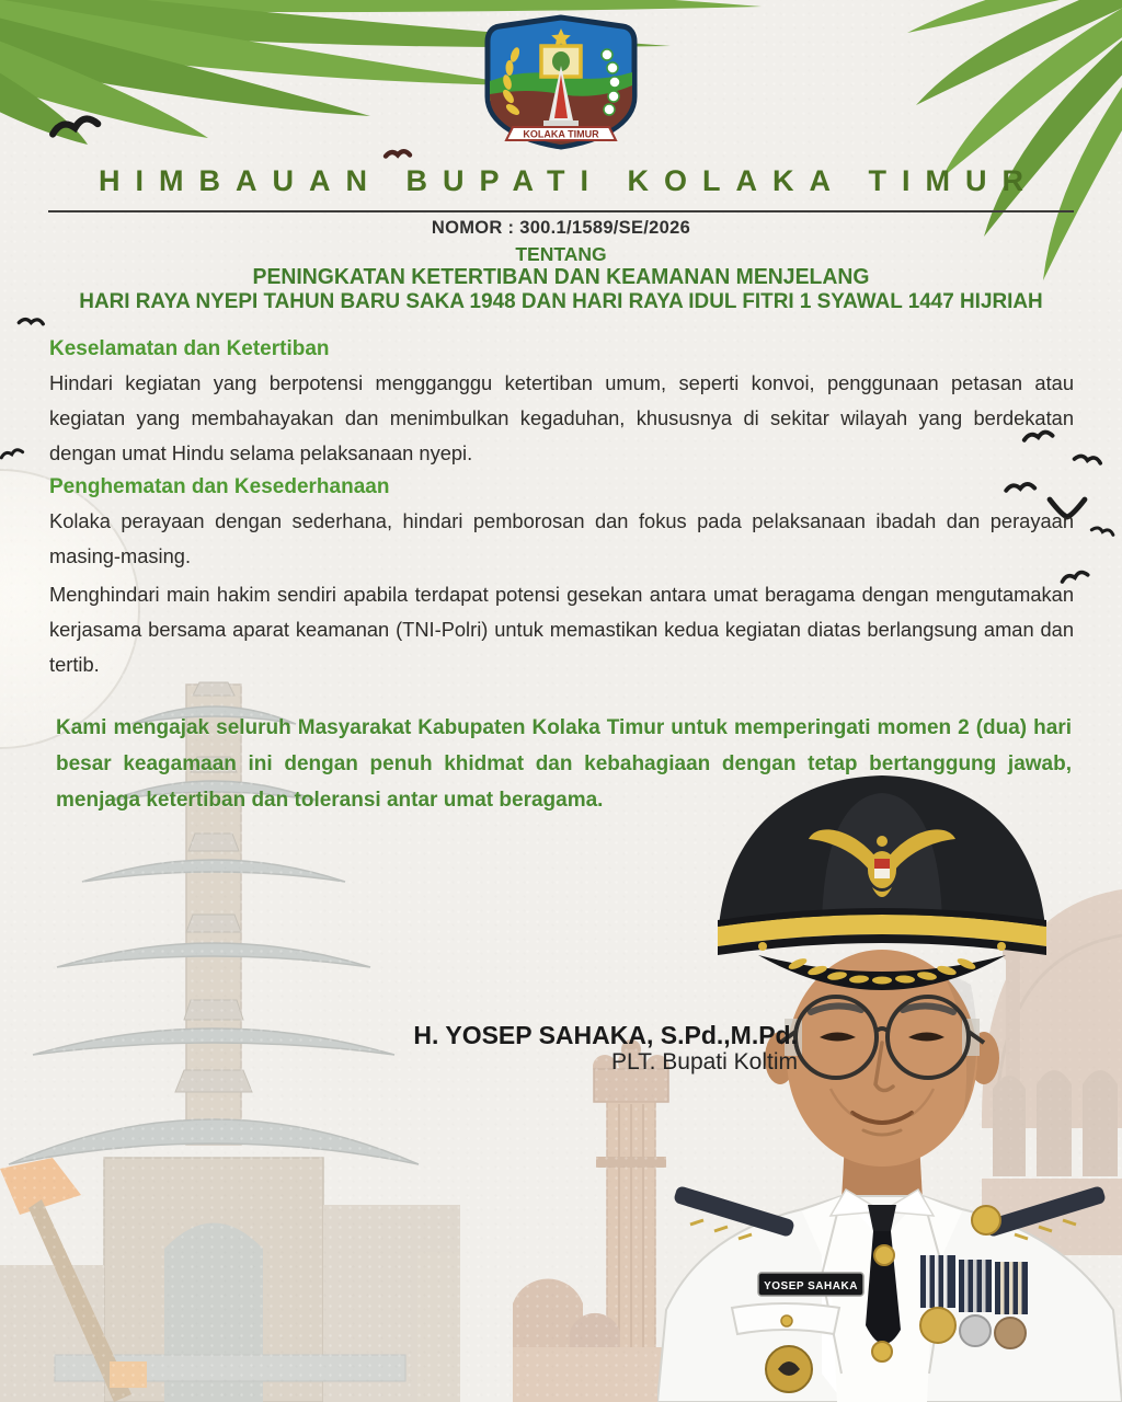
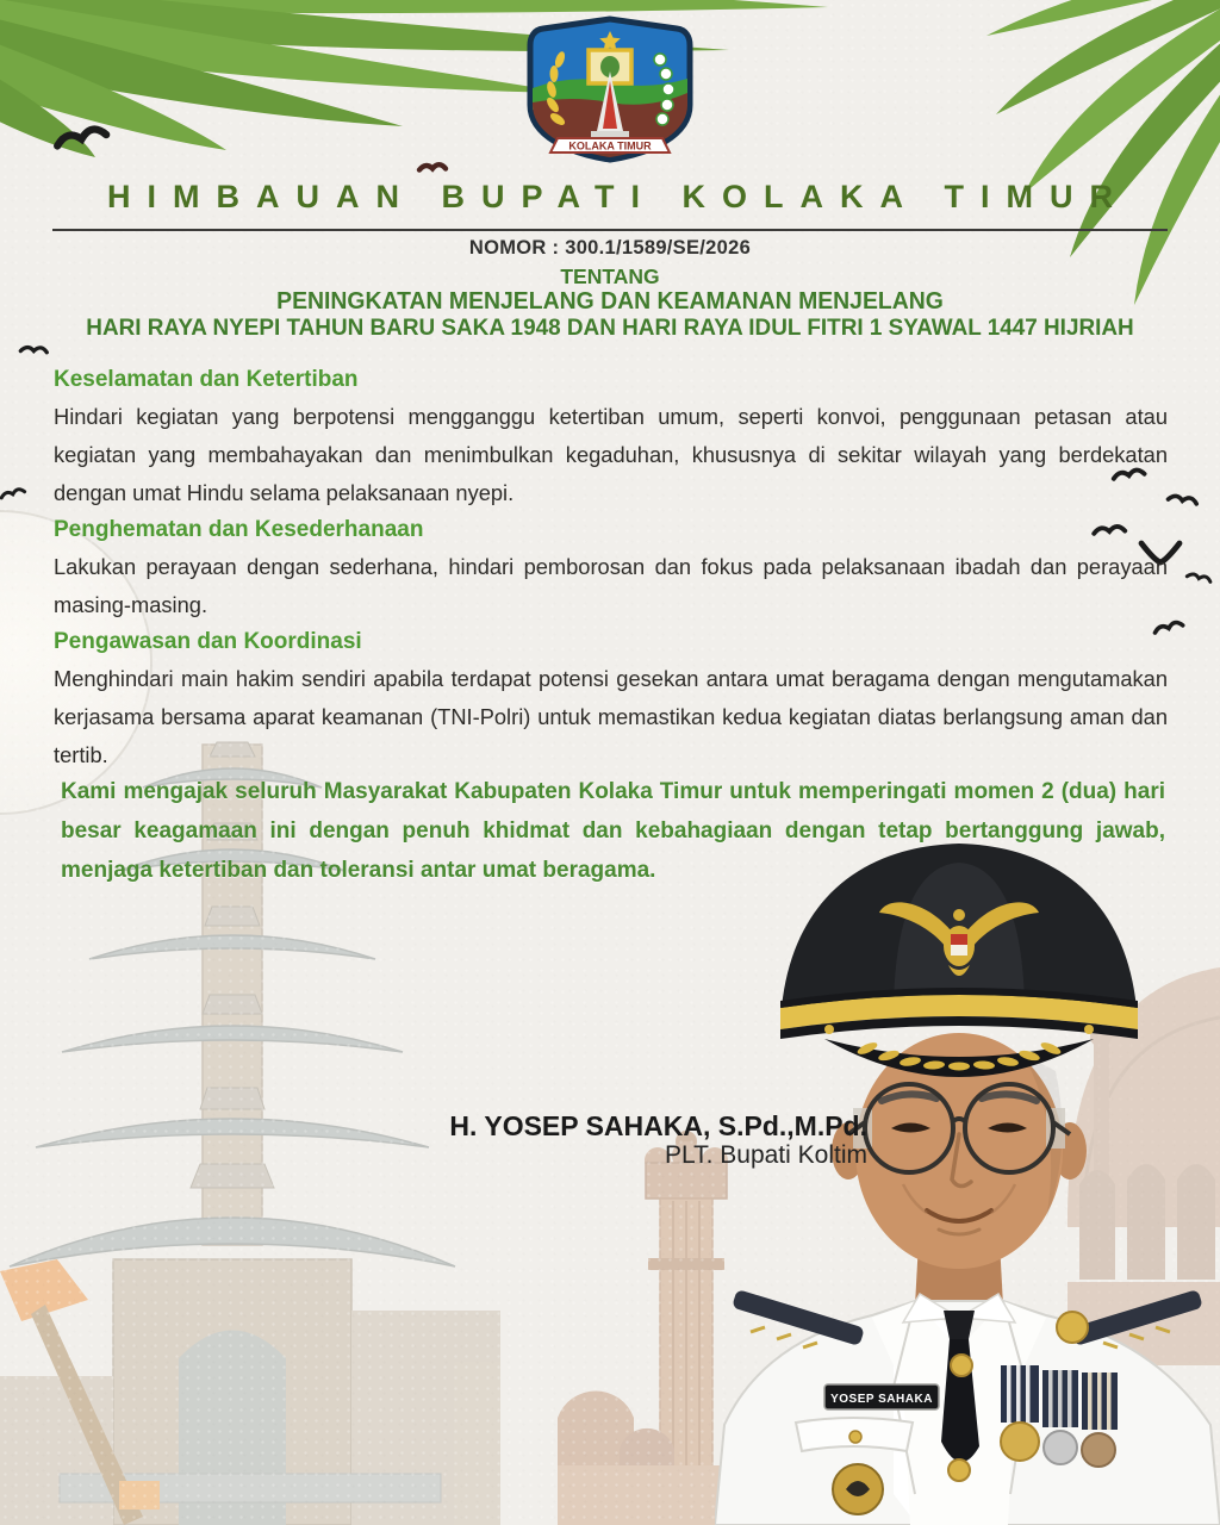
  YOSEP SAHAKA
  KOLAKA TIMUR
  HIMBAUAN BUPATI KOLAKA TIMUR
  NOMOR : 300.1/1589/SE/2026
  TENTANG
- PENINGKATAN KETERTIBAN DAN KEAMANAN MENJELANG
+ PENINGKATAN MENJELANG DAN KEAMANAN MENJELANG
  HARI RAYA NYEPI TAHUN BARU SAKA 1948 DAN HARI RAYA IDUL FITRI 1 SYAWAL 1447 HIJRIAH
  Keselamatan dan Ketertiban
  Hindari kegiatan yang berpotensi mengganggu ketertiban umum, seperti konvoi, penggunaan petasan atau kegiatan yang membahayakan dan menimbulkan kegaduhan, khususnya di sekitar wilayah yang berdekatan dengan umat Hindu selama pelaksanaan nyepi.
  Penghematan dan Kesederhanaan
- Kolaka perayaan dengan sederhana, hindari pemborosan dan fokus pada pelaksanaan ibadah dan perayaan masing-masing.
+ Lakukan perayaan dengan sederhana, hindari pemborosan dan fokus pada pelaksanaan ibadah dan perayaan masing-masing.
+ Pengawasan dan Koordinasi
  Menghindari main hakim sendiri apabila terdapat potensi gesekan antara umat beragama dengan mengutamakan kerjasama bersama aparat keamanan (TNI-Polri) untuk memastikan kedua kegiatan diatas berlangsung aman dan tertib.
  Kami mengajak seluruh Masyarakat Kabupaten Kolaka Timur untuk memperingati momen 2 (dua) hari besar keagamaan ini dengan penuh khidmat dan kebahagiaan dengan tetap bertanggung jawab, menjaga ketertiban dan toleransi antar umat beragama.
  H. YOSEP SAHAKA, S.Pd.,M.Pd.
  PLT. Bupati Koltim
